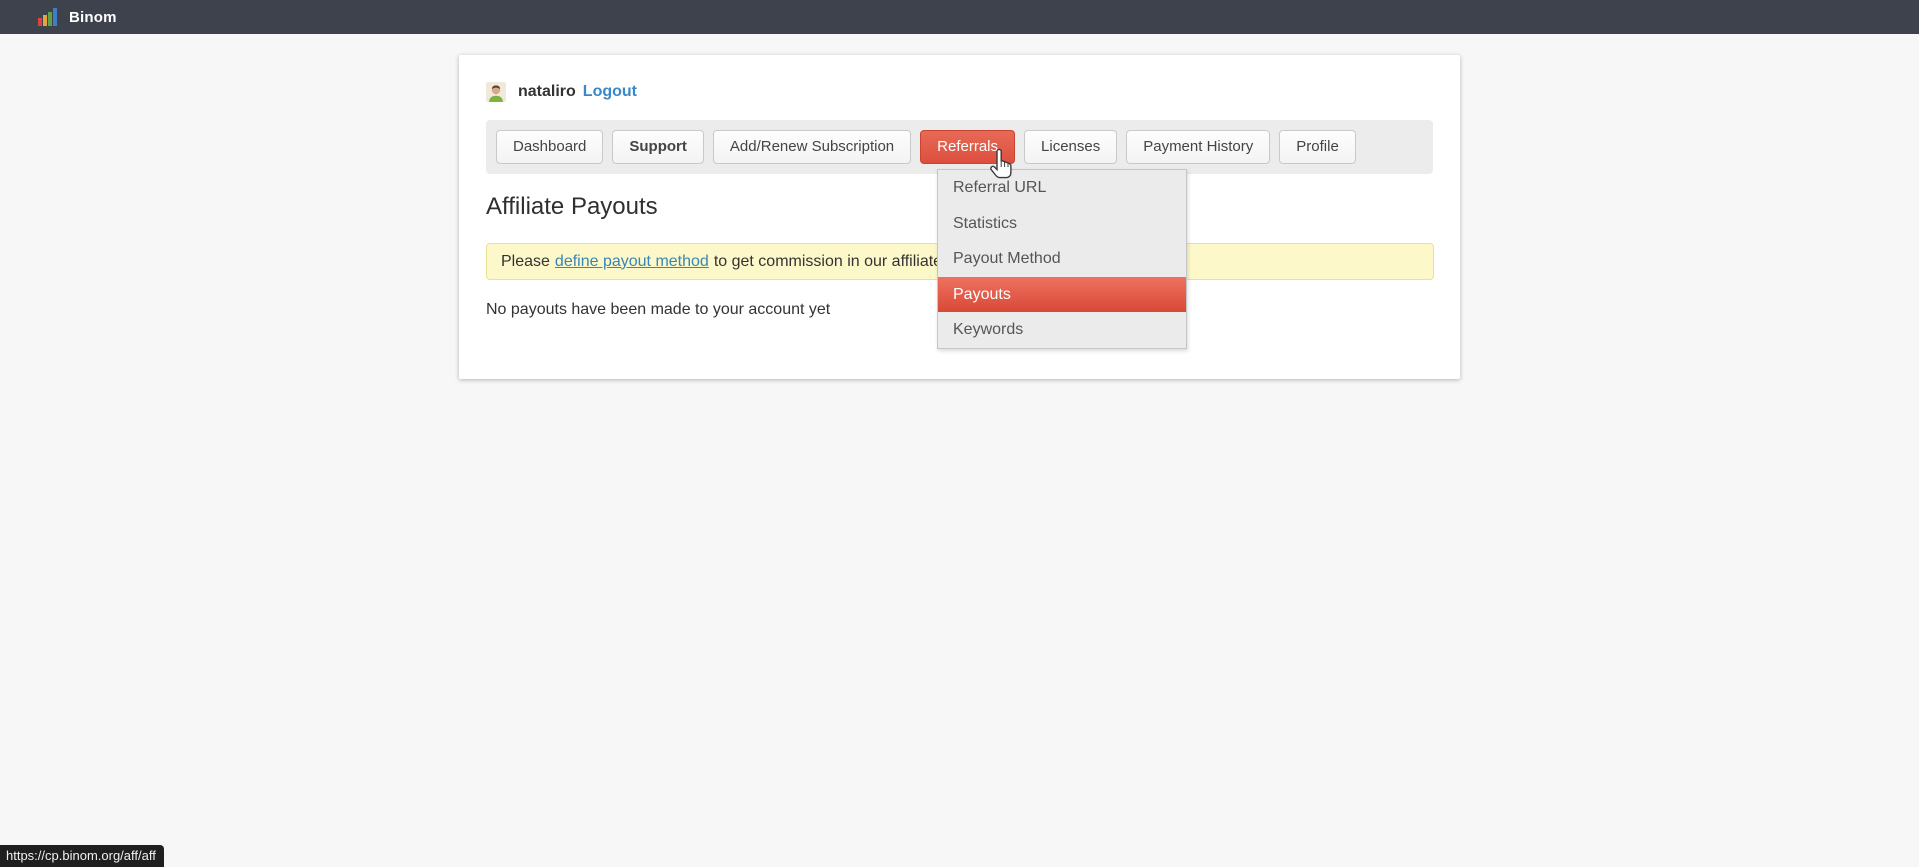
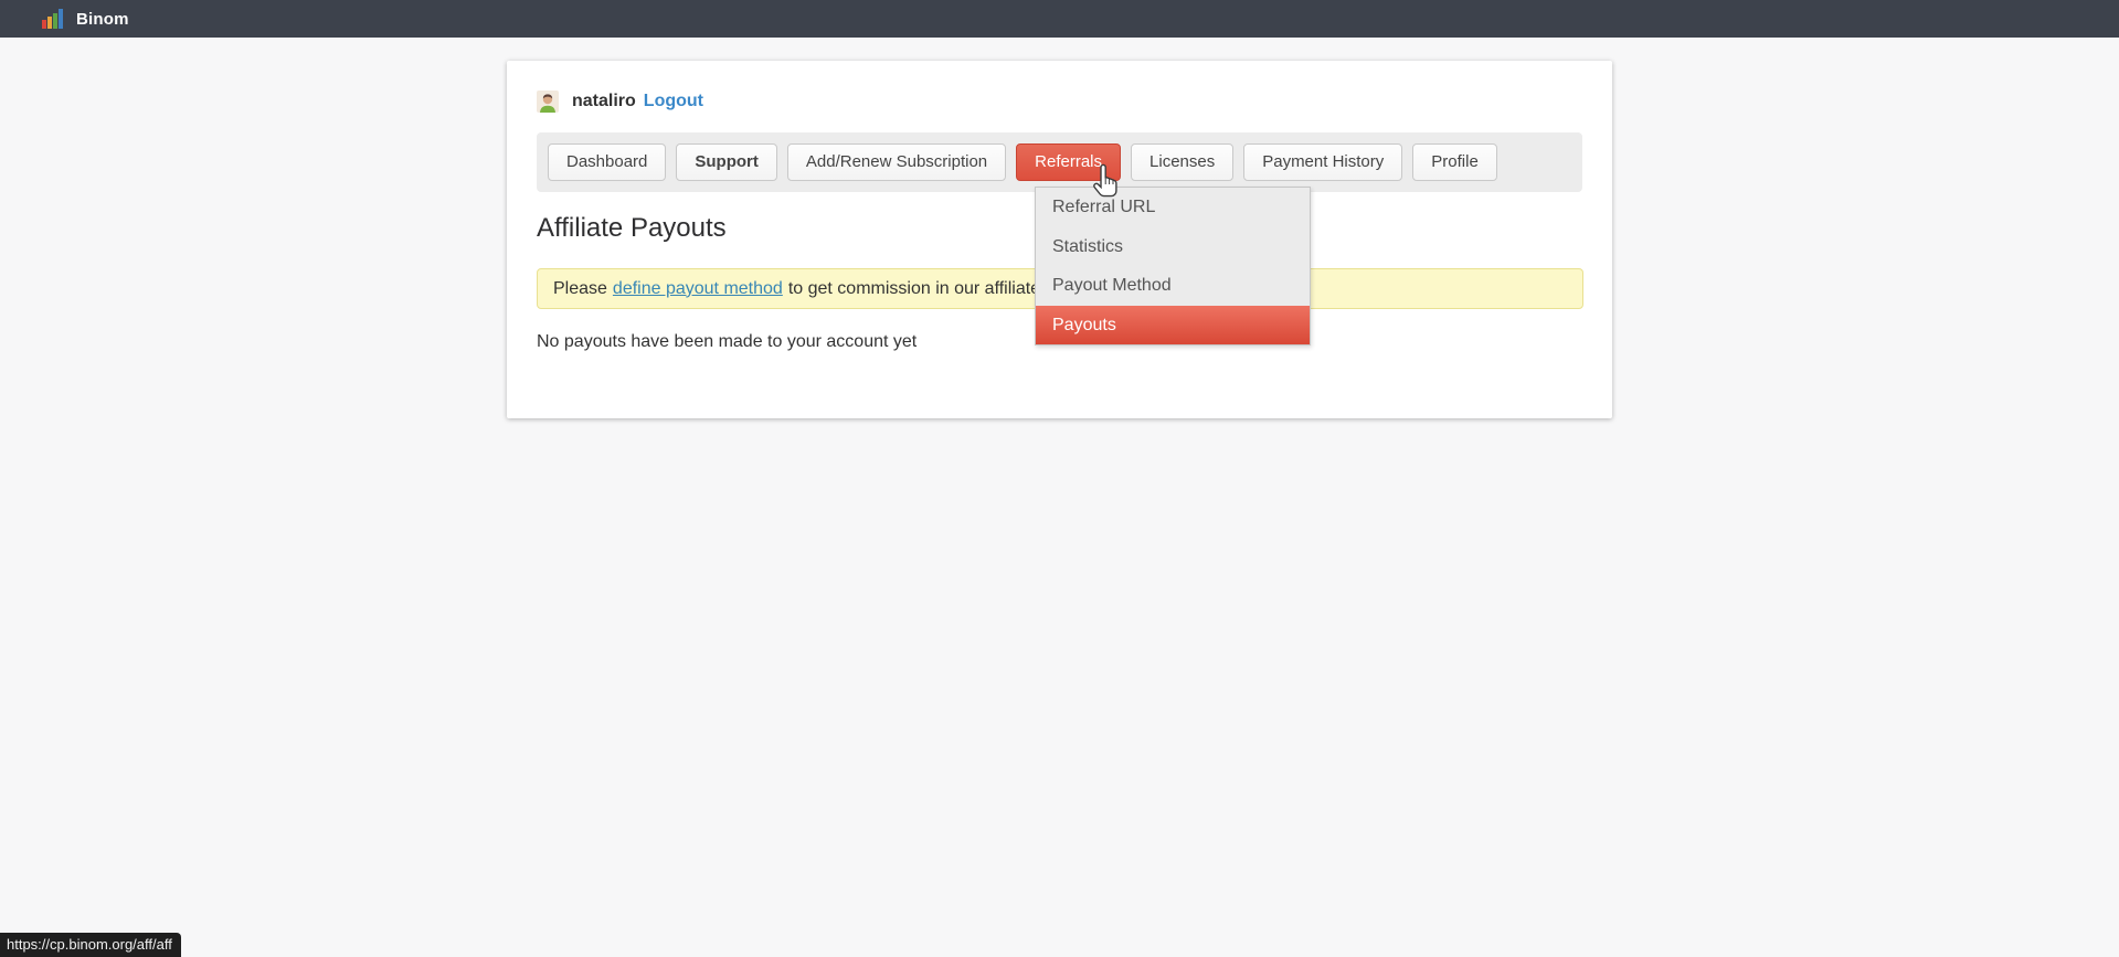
  Binom
  nataliro
  Logout
  Dashboard
  Support
  Add/Renew Subscription
  Referrals
  Licenses
  Payment History
  Profile
  Affiliate Payouts
  Please
  define payout method
  to get commission in our affiliat
  No payouts have been made to your account yet
  Referral URL
  Statistics
  Payout Method
  Payouts
- Keywords
  https://cp.binom.org/aff/aff
